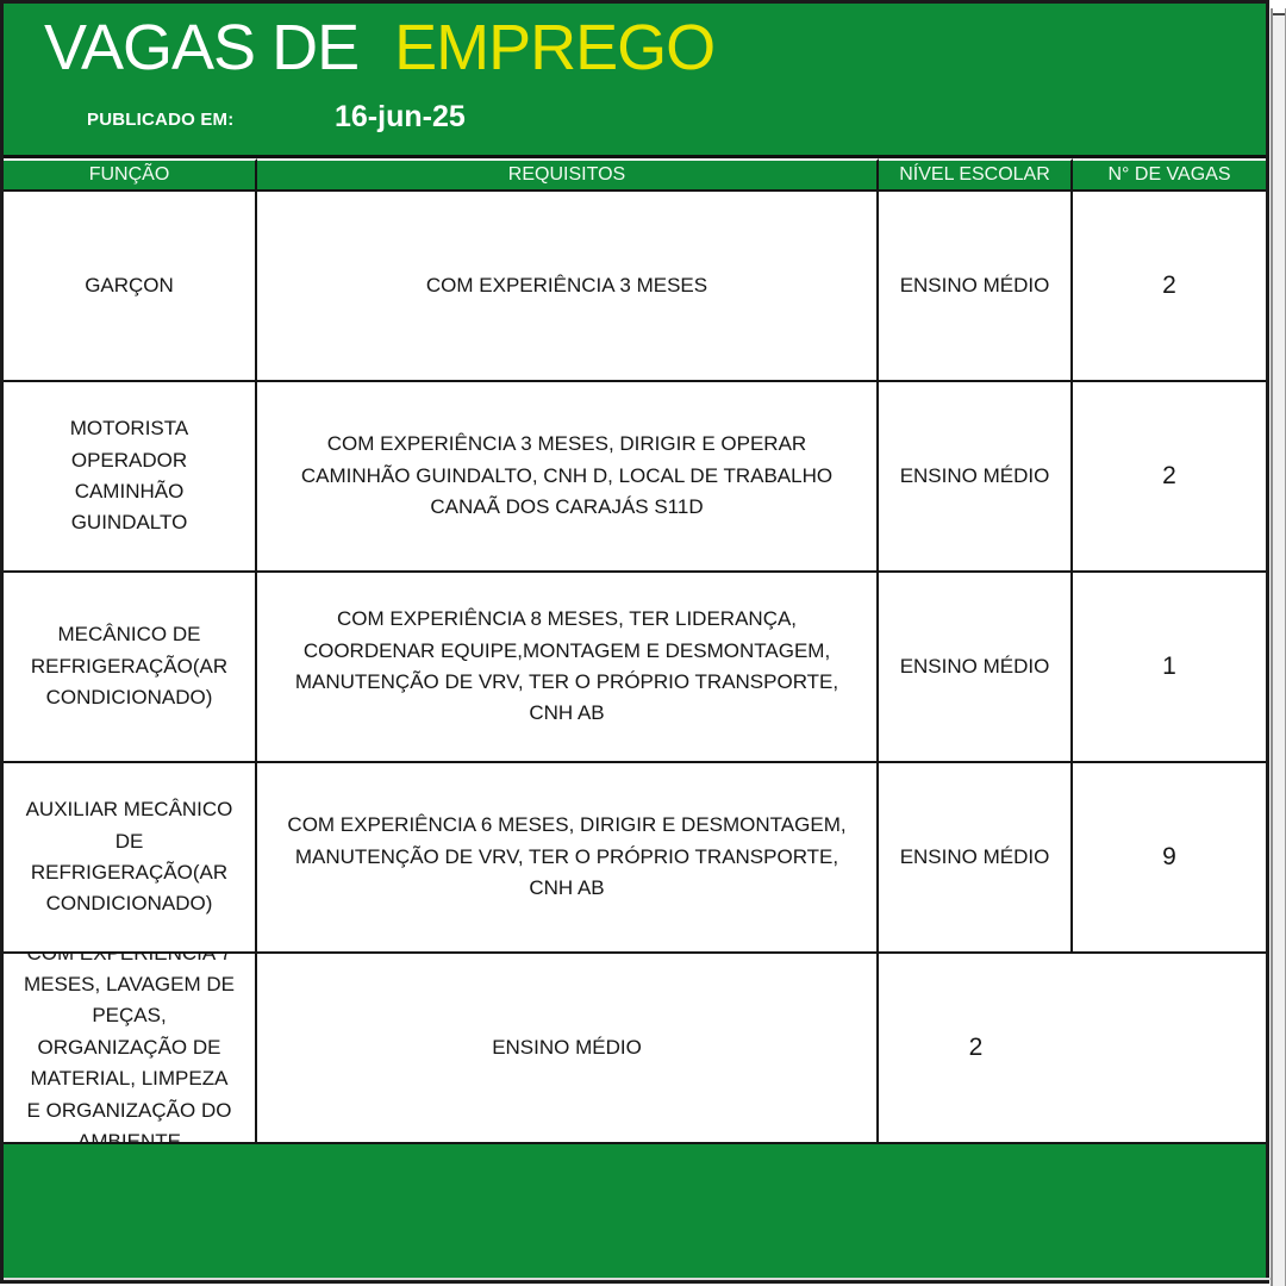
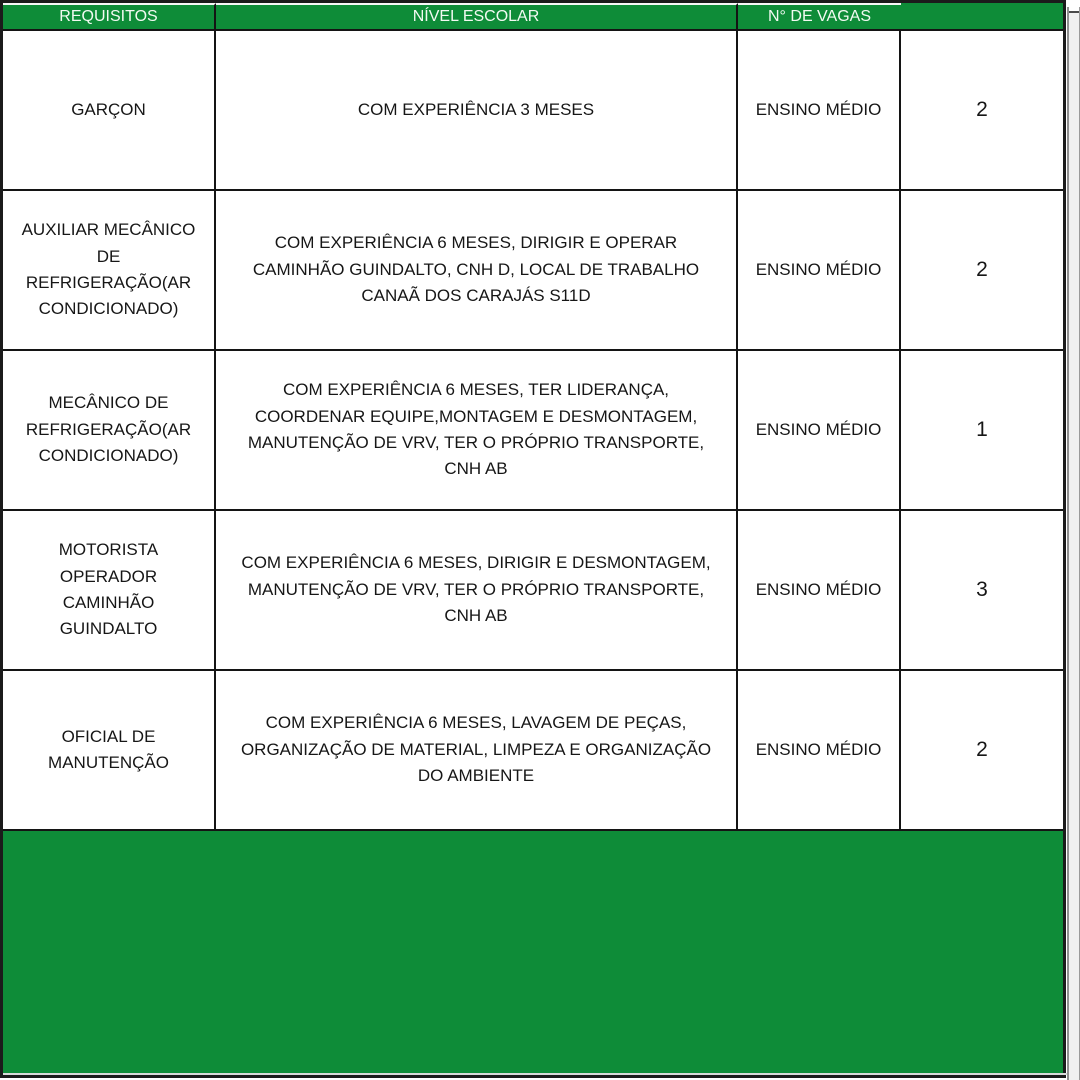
- VAGAS DE EMPREGO
- PUBLICADO EM:
- 16-jun-25
- FUNÇÃO
  REQUISITOS
  NÍVEL ESCOLAR
  N° DE VAGAS
  GARÇON
  COM EXPERIÊNCIA 3 MESES
  ENSINO MÉDIO
  2
- MOTORISTA OPERADOR CAMINHÃO GUINDALTO
+ AUXILIAR MECÂNICO DE REFRIGERAÇÃO(AR CONDICIONADO)
- COM EXPERIÊNCIA 3 MESES, DIRIGIR E OPERAR CAMINHÃO GUINDALTO, CNH D, LOCAL DE TRABALHO CANAÃ DOS CARAJÁS S11D
+ COM EXPERIÊNCIA 6 MESES, DIRIGIR E OPERAR CAMINHÃO GUINDALTO, CNH D, LOCAL DE TRABALHO CANAÃ DOS CARAJÁS S11D
  ENSINO MÉDIO
  2
  MECÂNICO DE REFRIGERAÇÃO(AR CONDICIONADO)
- COM EXPERIÊNCIA 8 MESES, TER LIDERANÇA, COORDENAR EQUIPE,MONTAGEM E DESMONTAGEM, MANUTENÇÃO DE VRV, TER O PRÓPRIO TRANSPORTE, CNH AB
+ COM EXPERIÊNCIA 6 MESES, TER LIDERANÇA, COORDENAR EQUIPE,MONTAGEM E DESMONTAGEM, MANUTENÇÃO DE VRV, TER O PRÓPRIO TRANSPORTE, CNH AB
  ENSINO MÉDIO
  1
- AUXILIAR MECÂNICO DE REFRIGERAÇÃO(AR CONDICIONADO)
+ MOTORISTA OPERADOR CAMINHÃO GUINDALTO
  COM EXPERIÊNCIA 6 MESES, DIRIGIR E DESMONTAGEM, MANUTENÇÃO DE VRV, TER O PRÓPRIO TRANSPORTE, CNH AB
  ENSINO MÉDIO
- 9
+ 3
+ OFICIAL DE MANUTENÇÃO
- COM EXPERIÊNCIA 7 MESES, LAVAGEM DE PEÇAS, ORGANIZAÇÃO DE MATERIAL, LIMPEZA E ORGANIZAÇÃO DO AMBIENTE
+ COM EXPERIÊNCIA 6 MESES, LAVAGEM DE PEÇAS, ORGANIZAÇÃO DE MATERIAL, LIMPEZA E ORGANIZAÇÃO DO AMBIENTE
  ENSINO MÉDIO
  2
